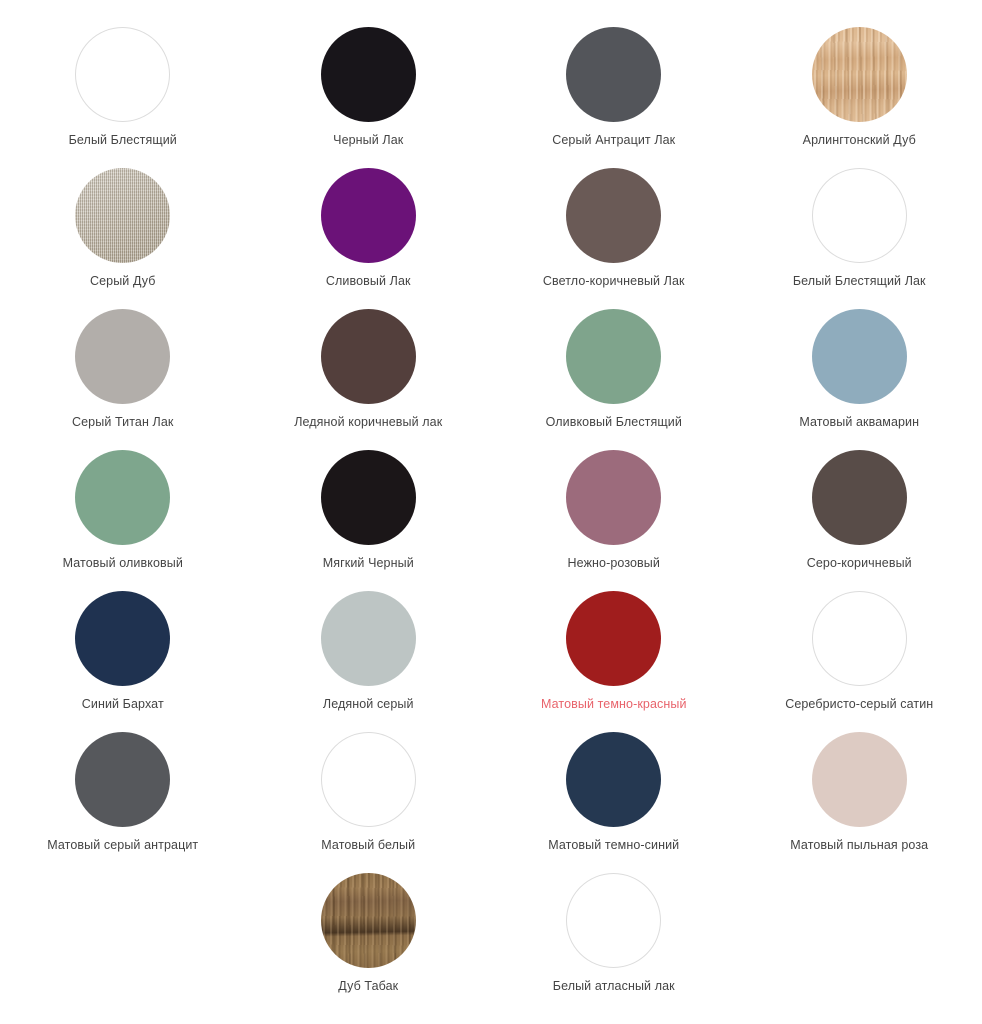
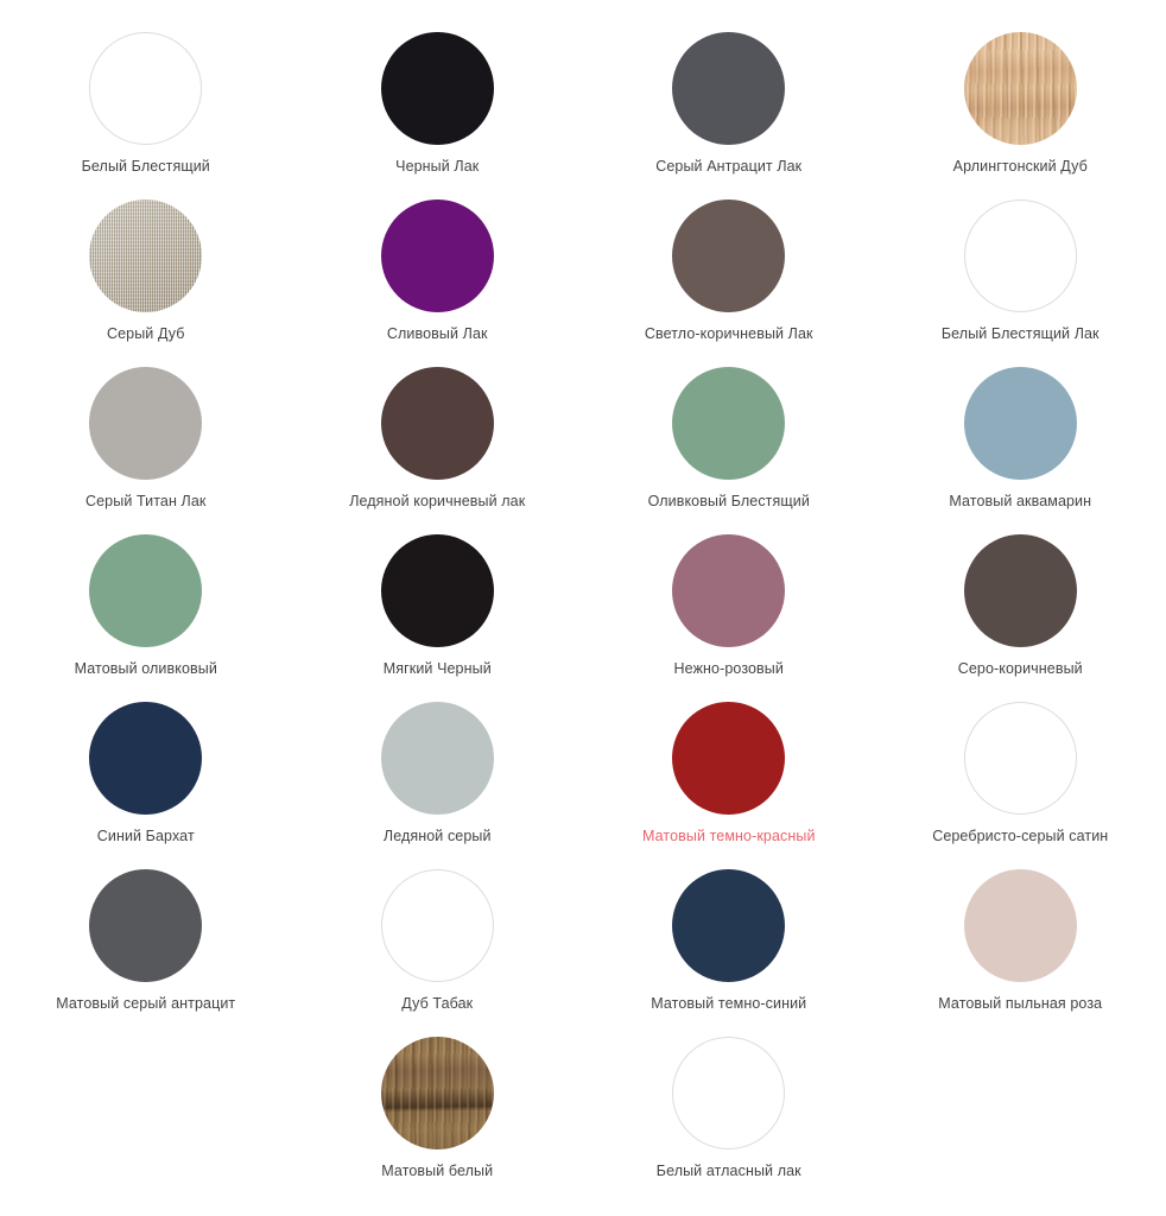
  Белый Блестящий
  Черный Лак
  Серый Антрацит Лак
  Арлингтонский Дуб
  Серый Дуб
  Сливовый Лак
  Светло-коричневый Лак
  Белый Блестящий Лак
  Серый Титан Лак
  Ледяной коричневый лак
  Оливковый Блестящий
  Матовый аквамарин
  Матовый оливковый
  Мягкий Черный
  Нежно-розовый
  Серо-коричневый
  Синий Бархат
  Ледяной серый
  Матовый темно-красный
  Серебристо-серый сатин
  Матовый серый антрацит
- Матовый белый
+ Дуб Табак
  Матовый темно-синий
  Матовый пыльная роза
- Дуб Табак
+ Матовый белый
  Белый атласный лак
